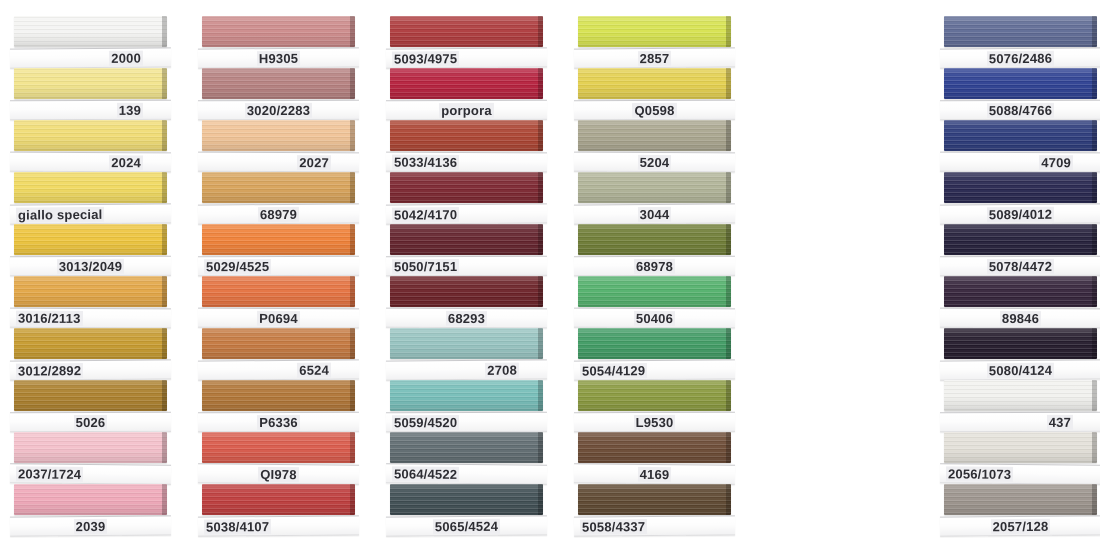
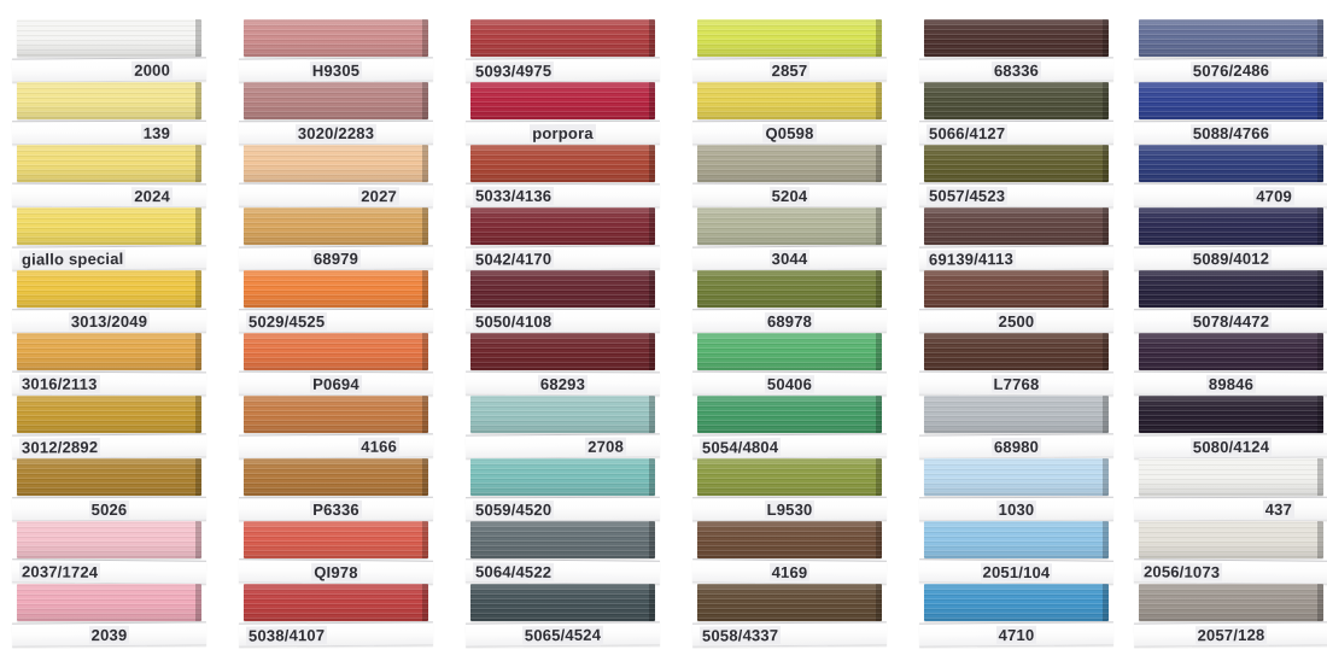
  2000
  139
  2024
  giallo special
  3013/2049
  3016/2113
  3012/2892
  5026
  2037/1724
  2039
  H9305
  3020/2283
  2027
  68979
  5029/4525
  P0694
- 6524
+ 4166
  P6336
  QI978
  5038/4107
  5093/4975
  porpora
  5033/4136
  5042/4170
- 5050/7151
+ 5050/4108
  68293
  2708
  5059/4520
  5064/4522
  5065/4524
  2857
  Q0598
  5204
  3044
  68978
  50406
- 5054/4129
+ 5054/4804
  L9530
  4169
  5058/4337
+ 68336
+ 5066/4127
+ 5057/4523
+ 69139/4113
+ 2500
+ L7768
+ 68980
+ 1030
+ 2051/104
+ 4710
  5076/2486
  5088/4766
  4709
  5089/4012
  5078/4472
  89846
  5080/4124
  437
  2056/1073
  2057/128
